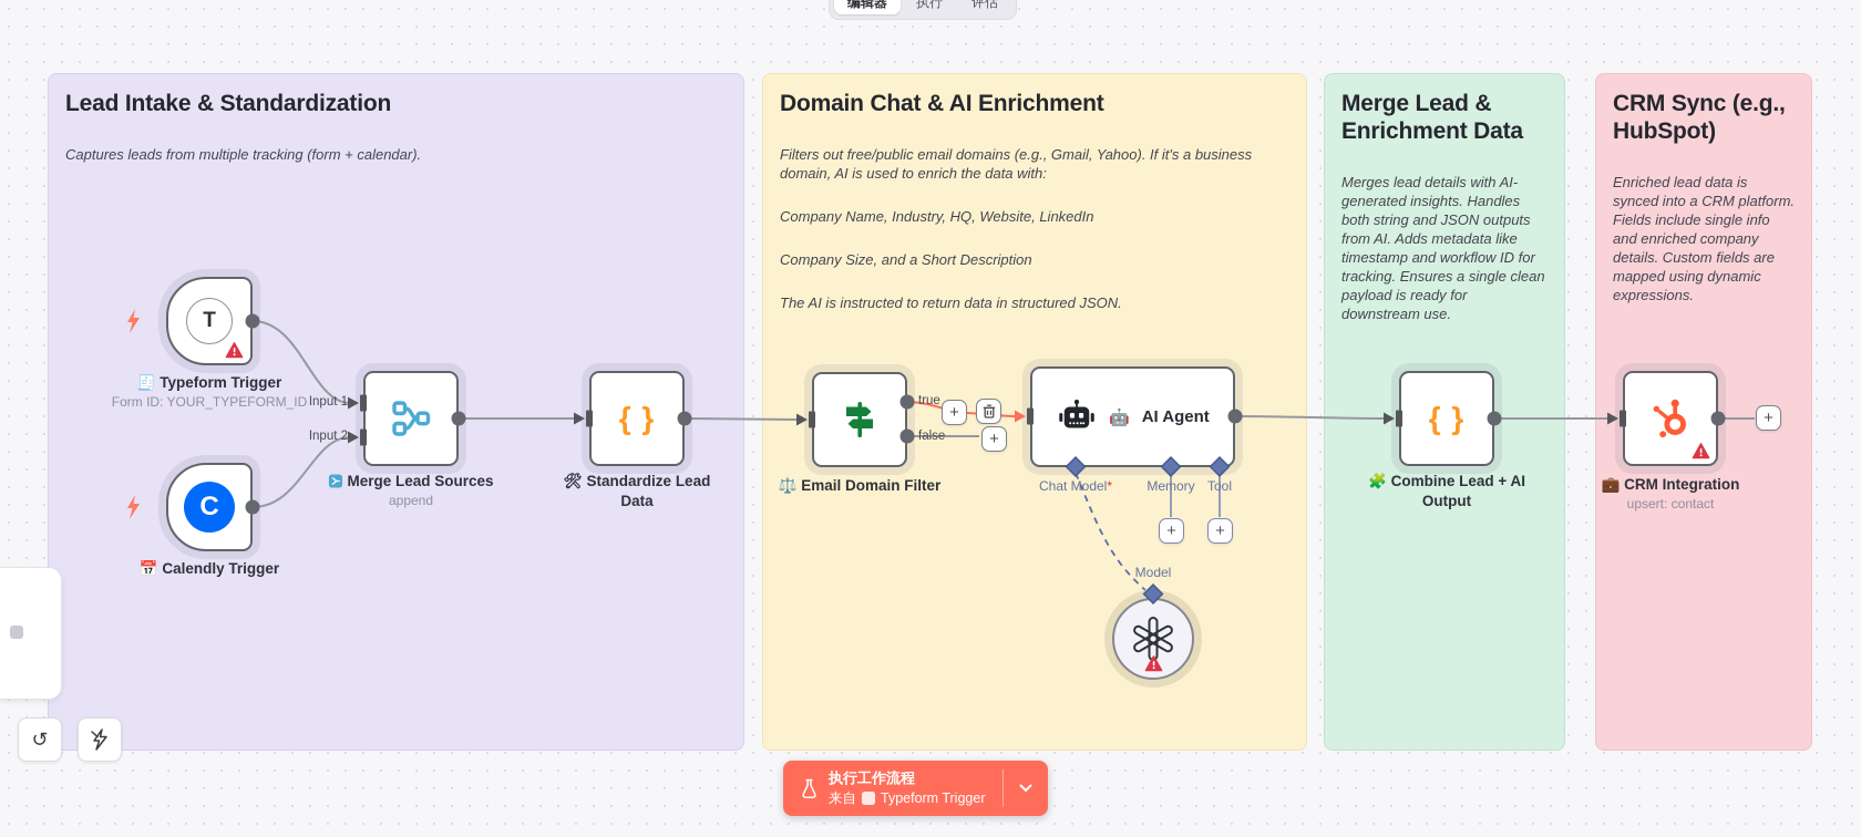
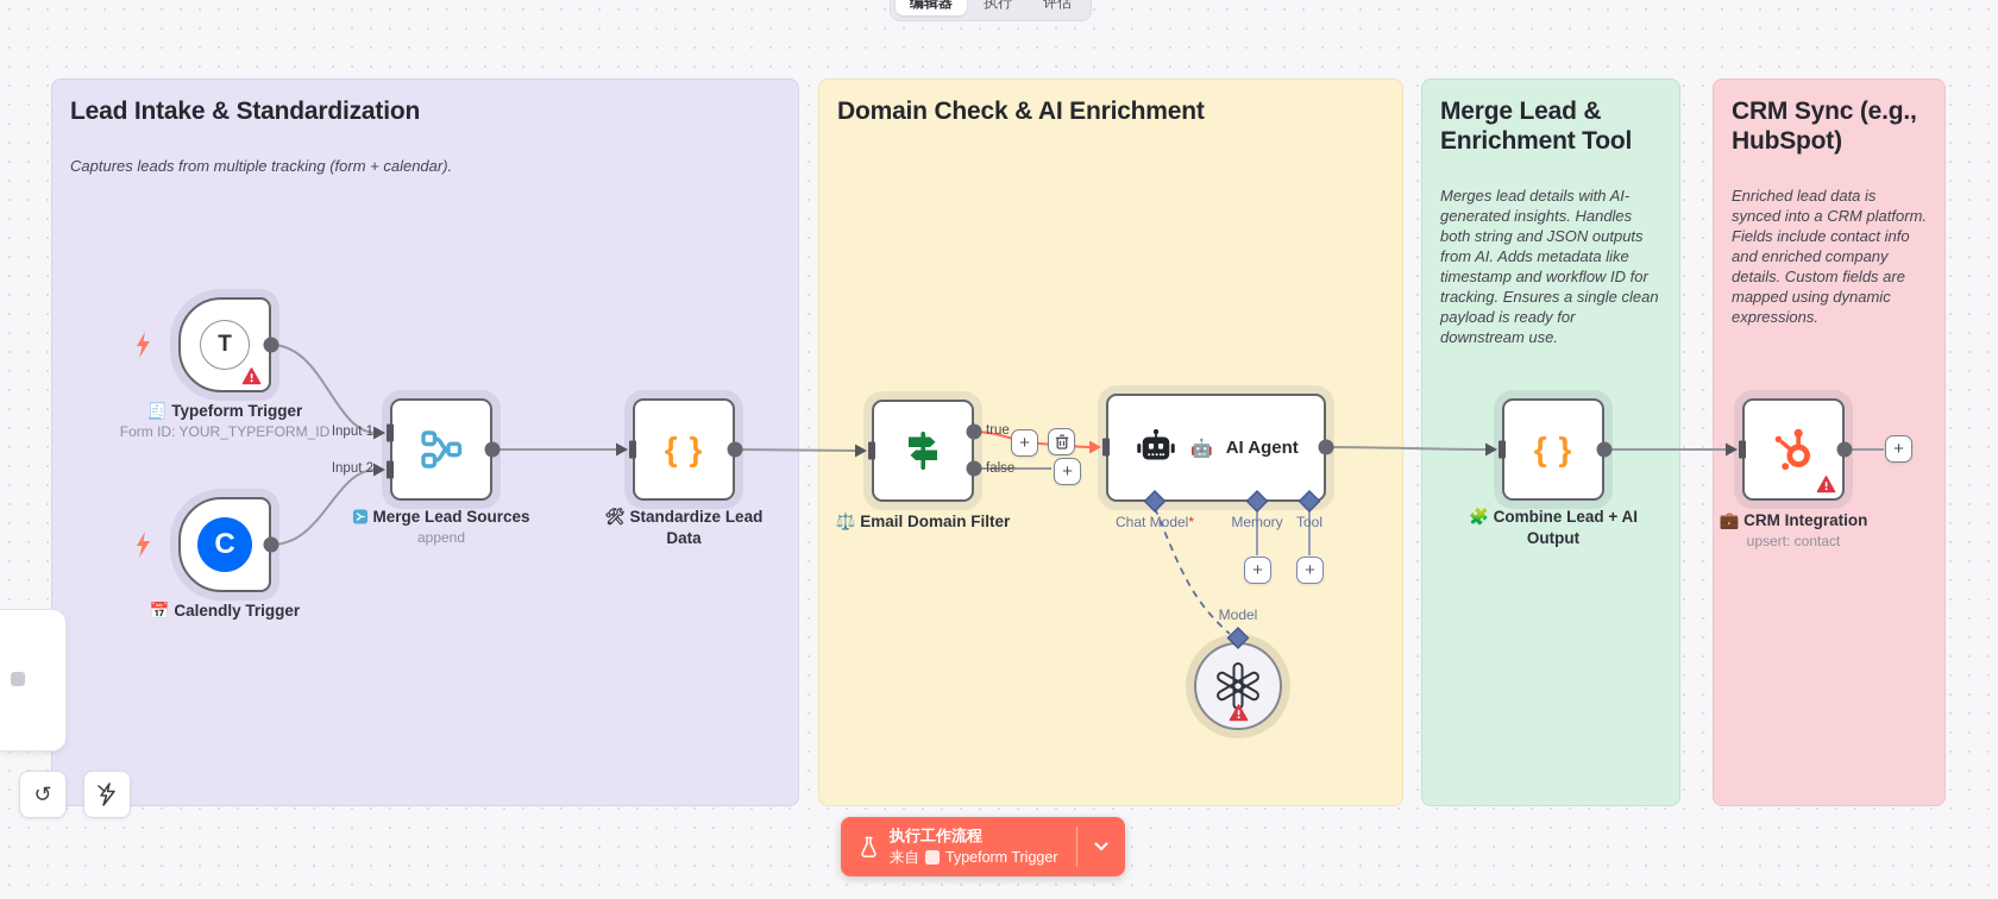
  编辑器
  执行
  评估
  Lead Intake & Standardization
  Captures leads from multiple tracking (form + calendar).
- Domain Chat & AI Enrichment
+ Domain Check & AI Enrichment
- Filters out free/public email domains (e.g., Gmail, Yahoo). If it's a business domain, AI is used to enrich the data with:
- Company Name, Industry, HQ, Website, LinkedIn
- Company Size, and a Short Description
- The AI is instructed to return data in structured JSON.
- Merge Lead & Enrichment Data
+ Merge Lead & Enrichment Tool
  Merges lead details with AI-generated insights. Handles both string and JSON outputs from AI. Adds metadata like timestamp and workflow ID for tracking. Ensures a single clean payload is ready for downstream use.
  CRM Sync (e.g., HubSpot)
- Enriched lead data is synced into a CRM platform. Fields include single info and enriched company details. Custom fields are mapped using dynamic expressions.
+ Enriched lead data is synced into a CRM platform. Fields include contact info and enriched company details. Custom fields are mapped using dynamic expressions.
  T
  🧾 Typeform Trigger
  Form ID: YOUR_TYPEFORM_ID
  C
  📅 Calendly Trigger
  Input 1
  Input 2
  Merge Lead Sources
  append
  { }
  🛠 Standardize Lead Data
  true
  false
  ⚖️ Email Domain Filter
  +
  +
  🤖
  AI Agent
  Chat Model*
  Memory
  Tool
  Model
  +
  +
  { }
  🧩 Combine Lead + AI Output
  💼 CRM Integration
  upsert: contact
  +
  执行工作流程
  来自
  Typeform Trigger
  ↺
